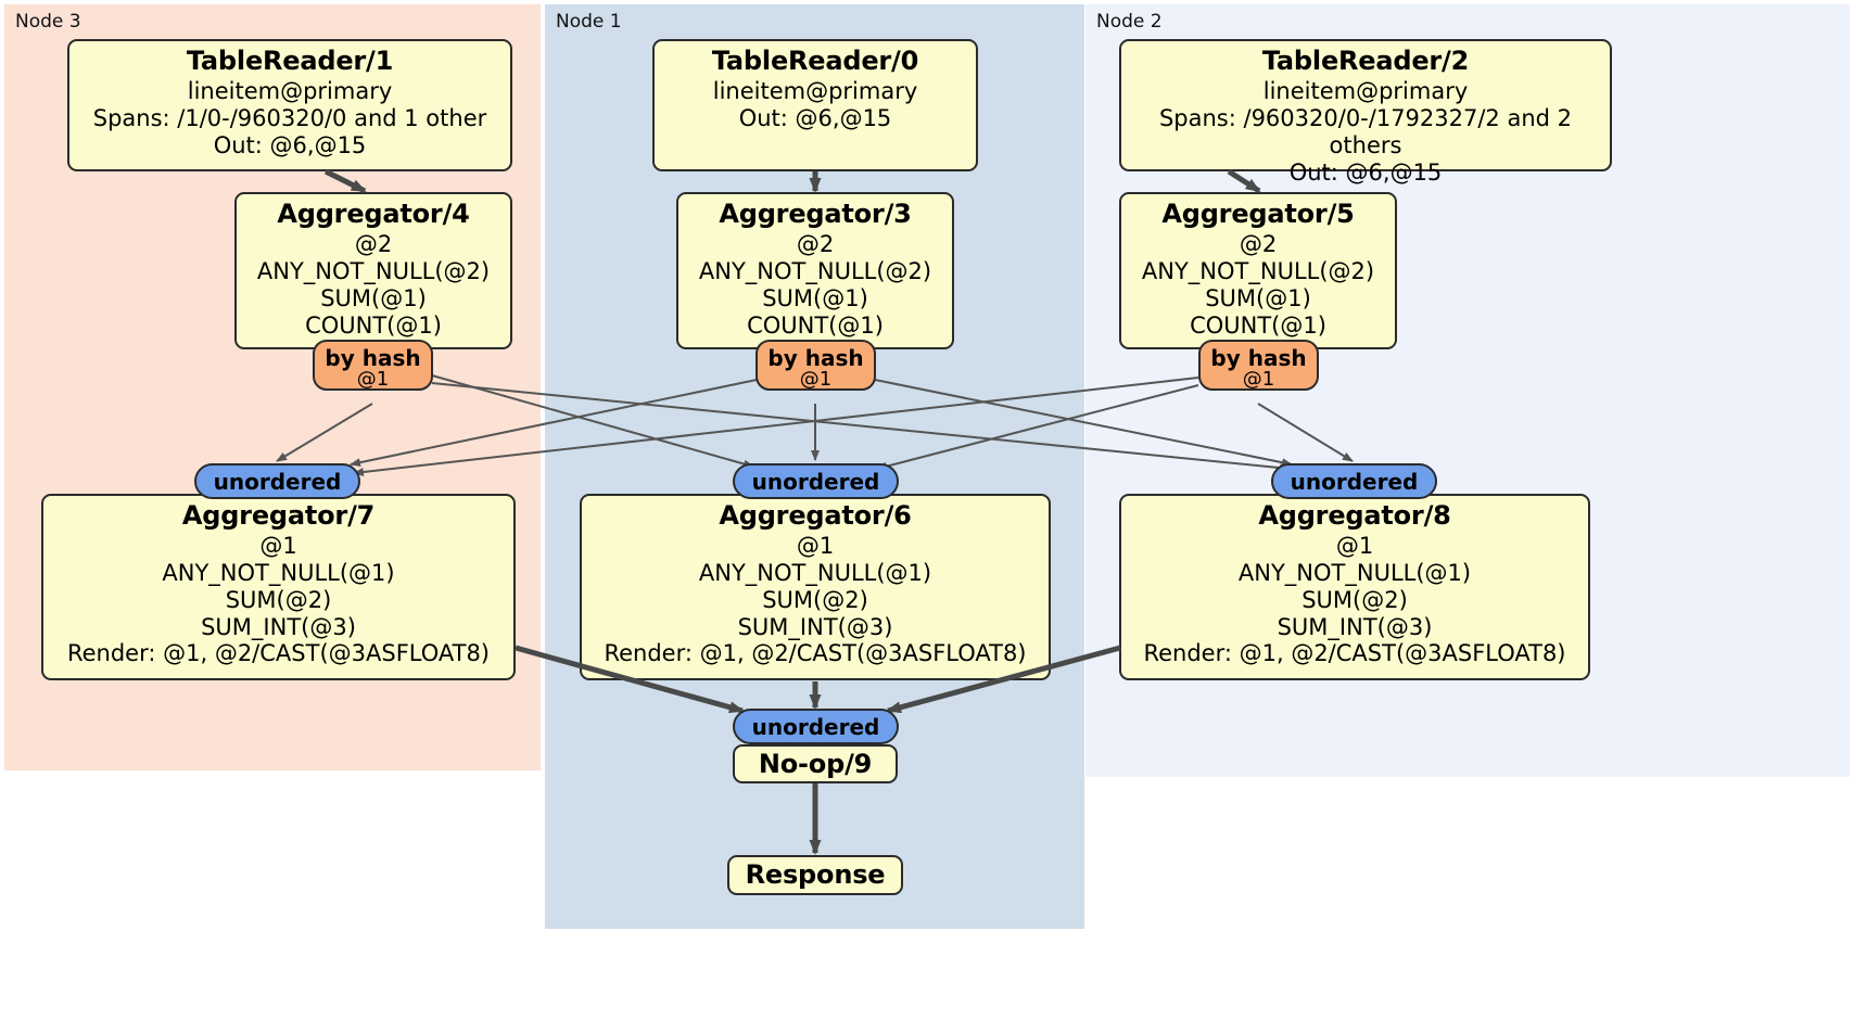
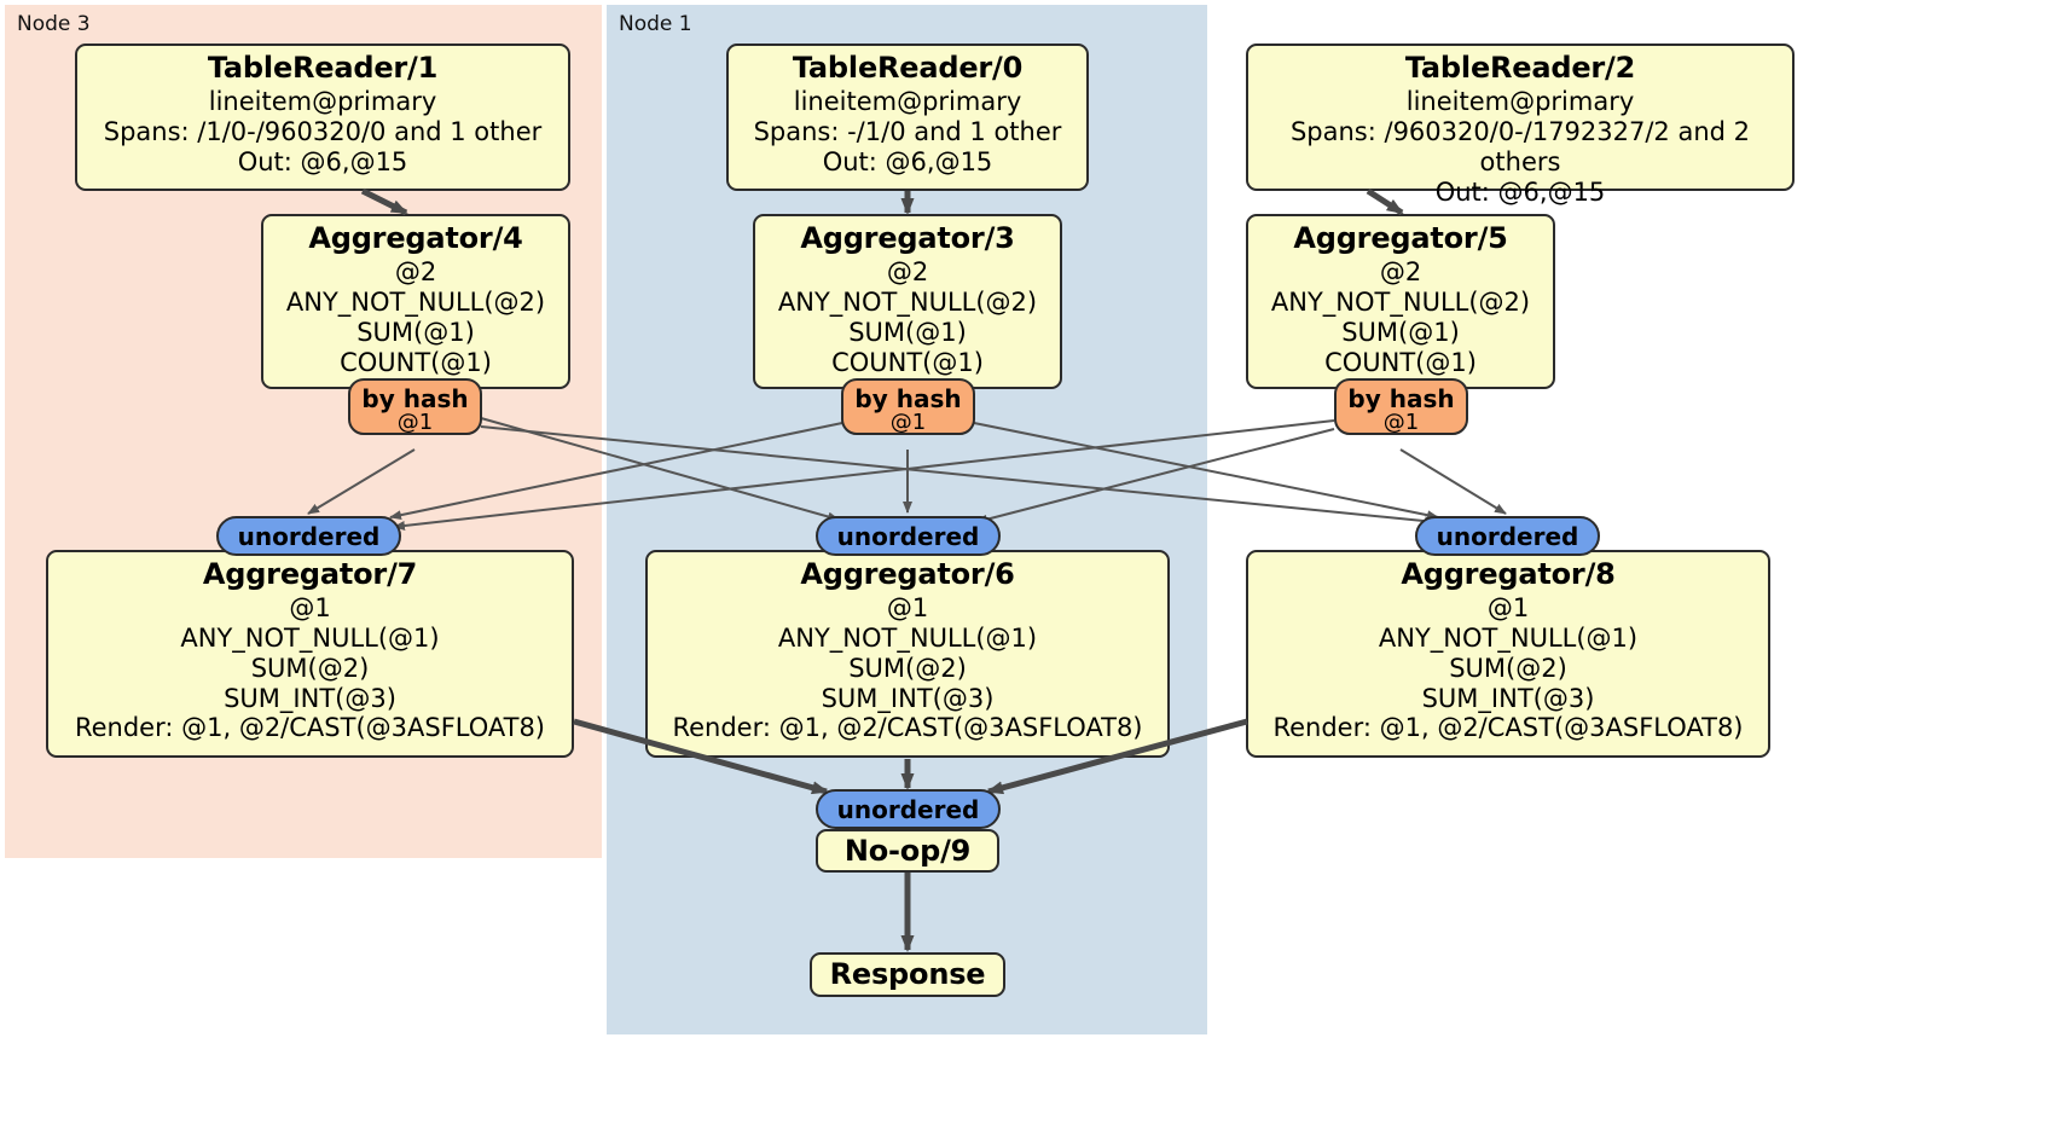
  Node 3
  Node 1
- Node 2
  TableReader/1
  lineitem@primary
  Spans: /1/0-/960320/0 and 1 other
  Out: @6,@15
  Aggregator/4
  @2
  ANY_NOT_NULL(@2)
  SUM(@1)
  COUNT(@1)
  Aggregator/7
  @1
  ANY_NOT_NULL(@1)
  SUM(@2)
  SUM_INT(@3)
  Render: @1, @2/CAST(@3ASFLOAT8)
  TableReader/0
  lineitem@primary
+ Spans: -/1/0 and 1 other
  Out: @6,@15
  Aggregator/3
  @2
  ANY_NOT_NULL(@2)
  SUM(@1)
  COUNT(@1)
  Aggregator/6
  @1
  ANY_NOT_NULL(@1)
  SUM(@2)
  SUM_INT(@3)
  Render: @1, @2/CAST(@3ASFLOAT8)
  No-op/9
  Response
  TableReader/2
  lineitem@primary
  Spans: /960320/0-/1792327/2 and 2 others
  Out: @6,@15
  Aggregator/5
  @2
  ANY_NOT_NULL(@2)
  SUM(@1)
  COUNT(@1)
  Aggregator/8
  @1
  ANY_NOT_NULL(@1)
  SUM(@2)
  SUM_INT(@3)
  Render: @1, @2/CAST(@3ASFLOAT8)
  by hash
  @1
  by hash
  @1
  by hash
  @1
  unordered
  unordered
  unordered
  unordered
